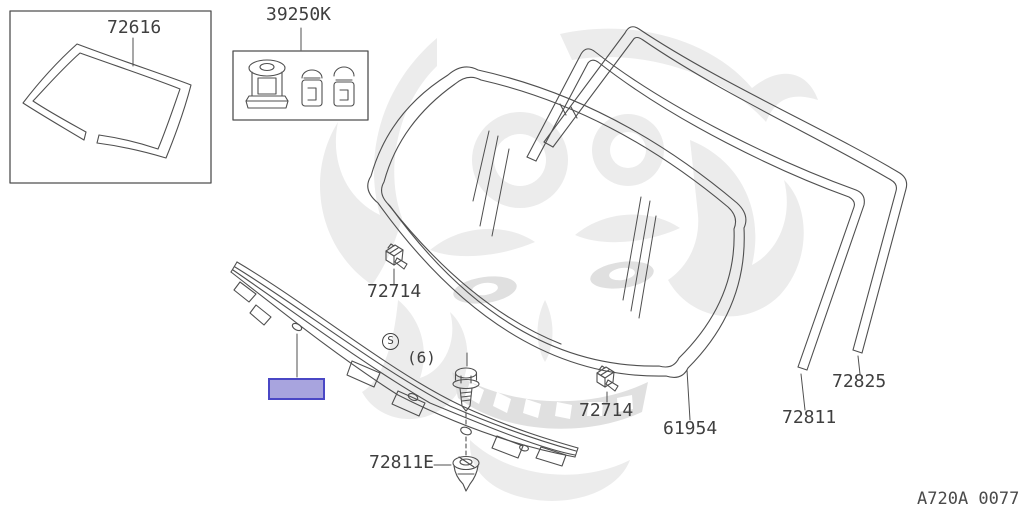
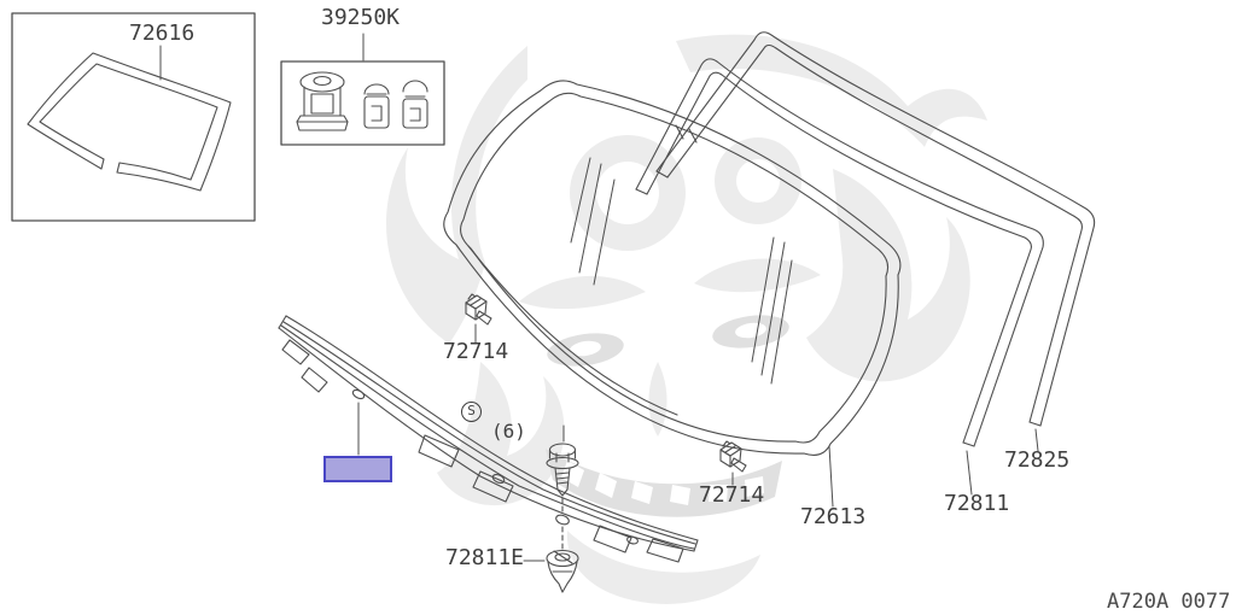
  72616
  39250K
  72714
  S
  (6)
  72811E
  72714
- 61954
+ 72613
  72811
  72825
  A720A 0077
